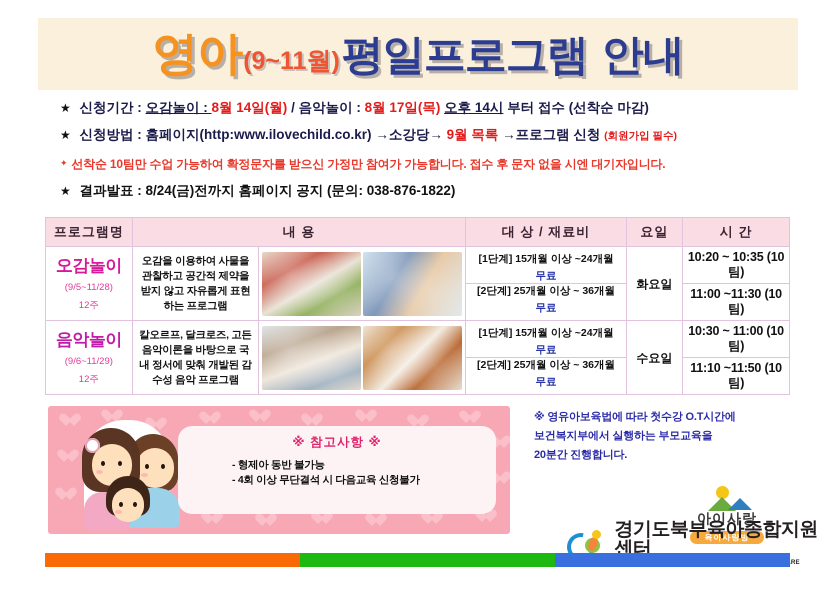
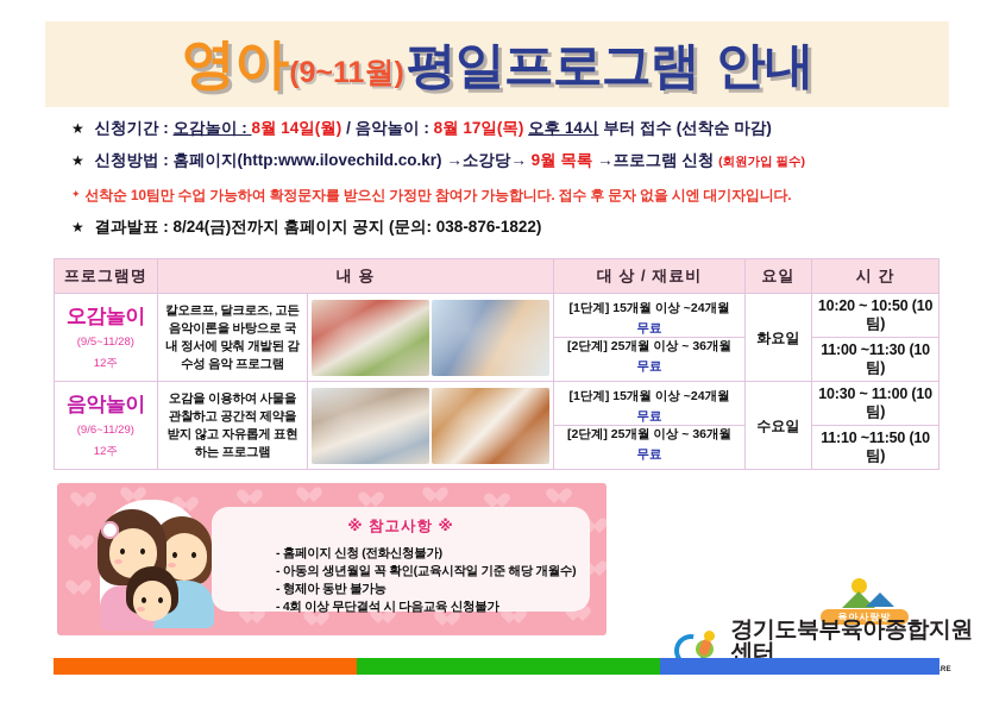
  영아
  (9~11월)
  평일프로그램
  안내
  ★ 신청기간 : 오감놀이 : 8월 14일(월) / 음악놀이 : 8월 17일(목) 오후 14시 부터 접수 (선착순 마감)
  ★ 신청방법 : 홈페이지(http:www.ilovechild.co.kr) →소강당→ 9월 목록 →프로그램 신청 (회원가입 필수)
  ✦ 선착순 10팀만 수업 가능하여 확정문자를 받으신 가정만 참여가 가능합니다. 접수 후 문자 없을 시엔 대기자입니다.
  ★ 결과발표 : 8/24(금)전까지 홈페이지 공지 (문의: 038-876-1822)
  프로그램명	내 용	대 상 / 재료비	요일	시 간
- 오감놀이 (9/5~11/28) 12주	오감을 이용하여 사물을 관찰하고 공간적 제약을 받지 않고 자유롭게 표현하는 프로그램
+ 오감놀이 (9/5~11/28) 12주	칼오르프, 달크로즈, 고든 음악이론을 바탕으로 국내 정서에 맞춰 개발된 감수성 음악 프로그램
  [1단계] 15개월 이상 ~24개월 무료
  [2단계] 25개월 이상 ~ 36개월 무료
  				화요일
- 10:20 ~ 10:35 (10팀)
+ 10:20 ~ 10:50 (10팀)
  11:00 ~11:30 (10팀)
- 음악놀이 (9/6~11/29) 12주	칼오르프, 달크로즈, 고든 음악이론을 바탕으로 국내 정서에 맞춰 개발된 감수성 음악 프로그램
+ 음악놀이 (9/6~11/29) 12주	오감을 이용하여 사물을 관찰하고 공간적 제약을 받지 않고 자유롭게 표현하는 프로그램
  [1단계] 15개월 이상 ~24개월 무료
  [2단계] 25개월 이상 ~ 36개월 무료
  				수요일
  10:30 ~ 11:00 (10팀)
  11:10 ~11:50 (10팀)
  ※ 참고사항 ※
+ 홈페이지 신청 (전화신청불가)
+ 아동의 생년월일 꼭 확인(교육시작일 기준 해당 개월수)
  형제아 동반 불가능
  4회 이상 무단결석 시 다음교육 신청불가
- ※ 영유아보육법에 따라 첫수강 O.T시간에
- 보건복지부에서 실행하는 부모교육을
- 20분간 진행합니다.
- 아이사랑
  육아사랑방
  경기도북부육아종합지원센터
